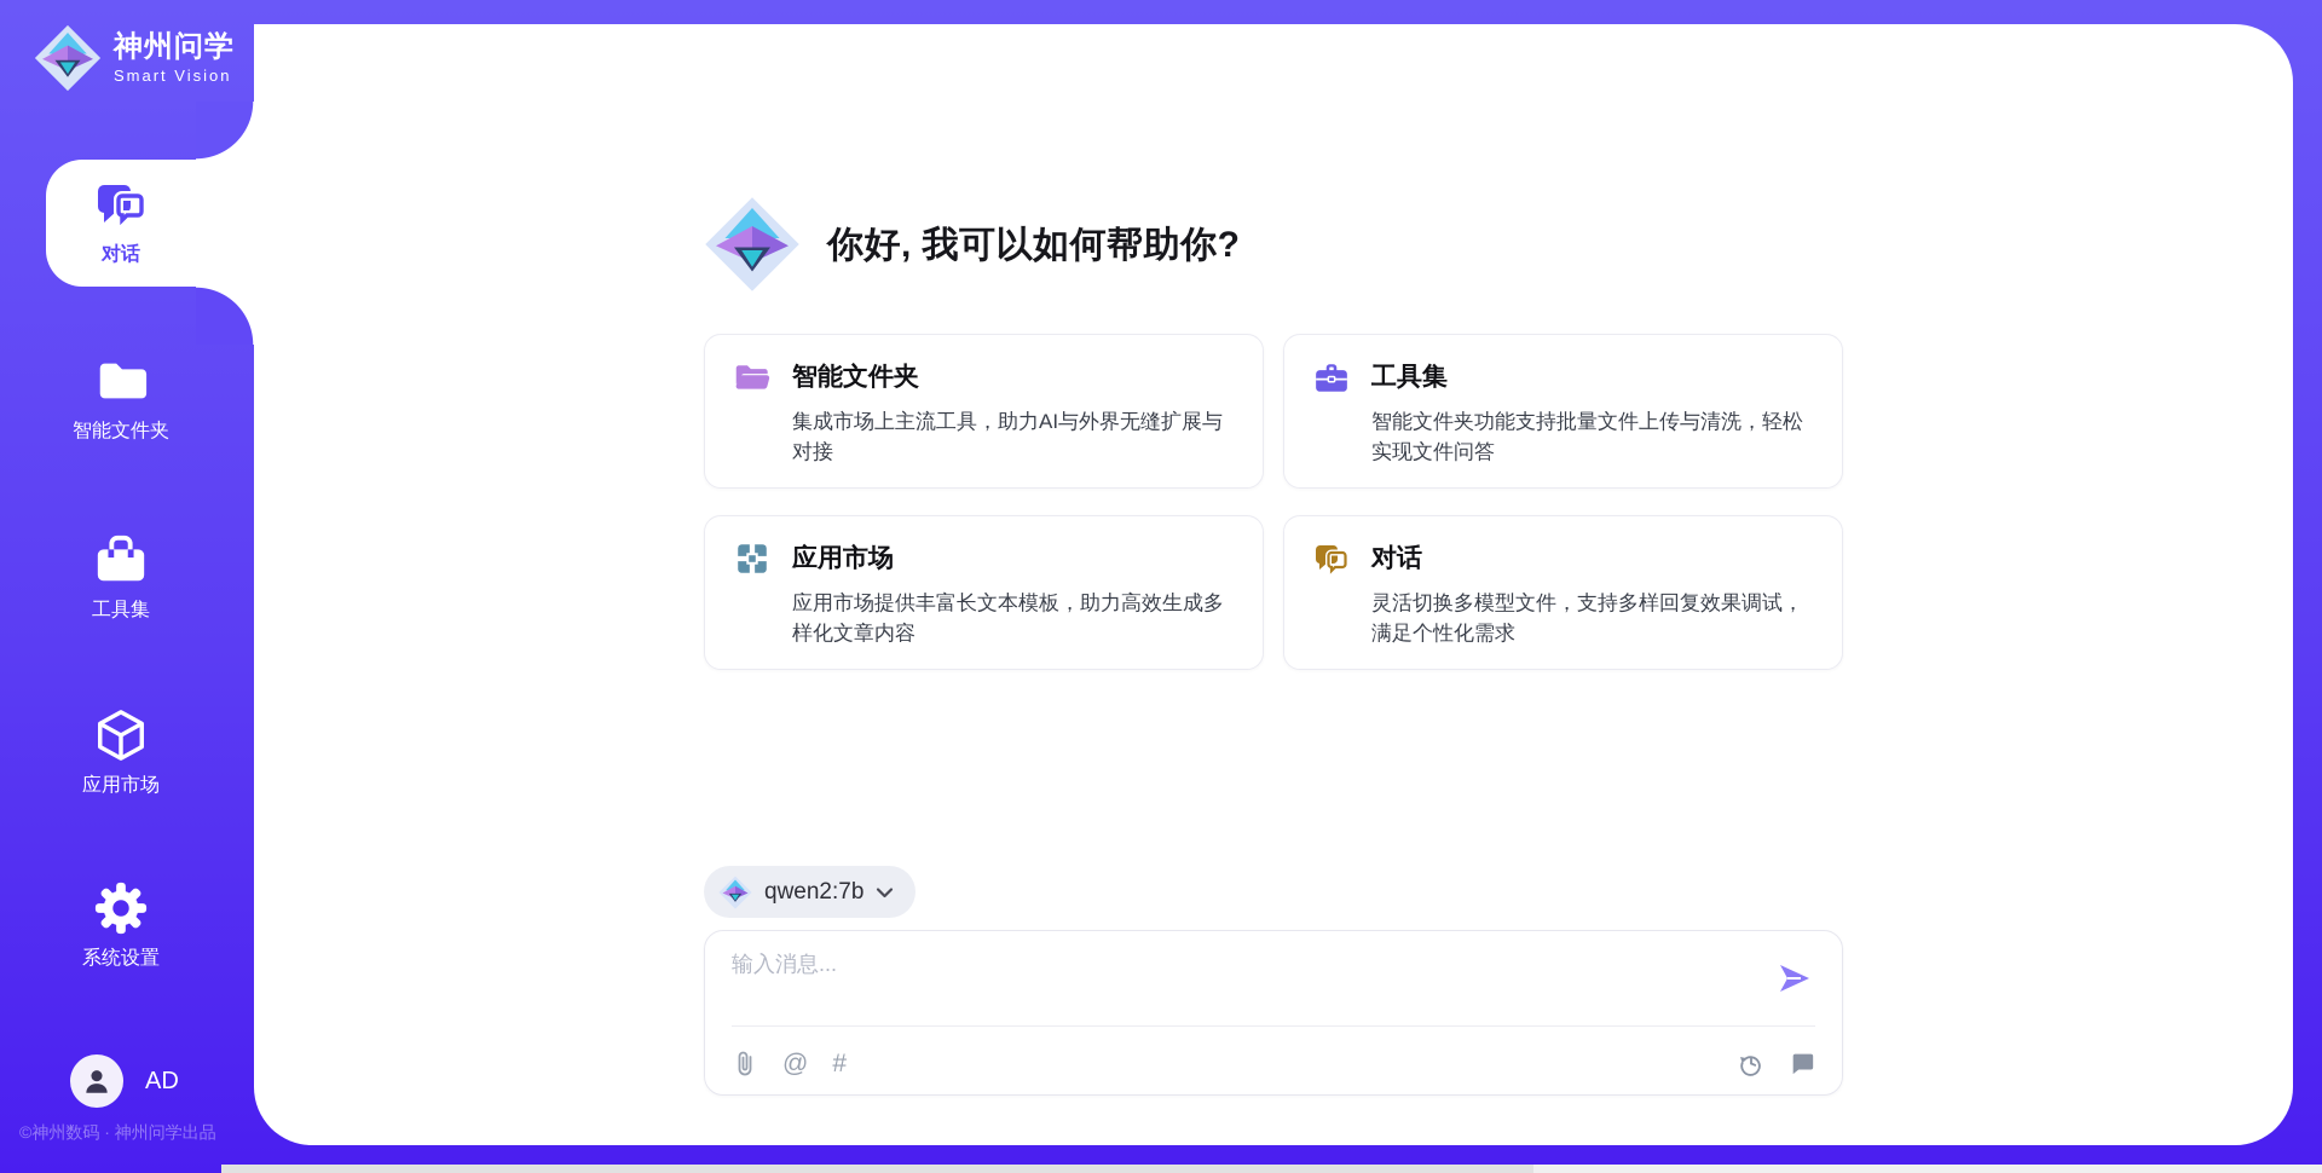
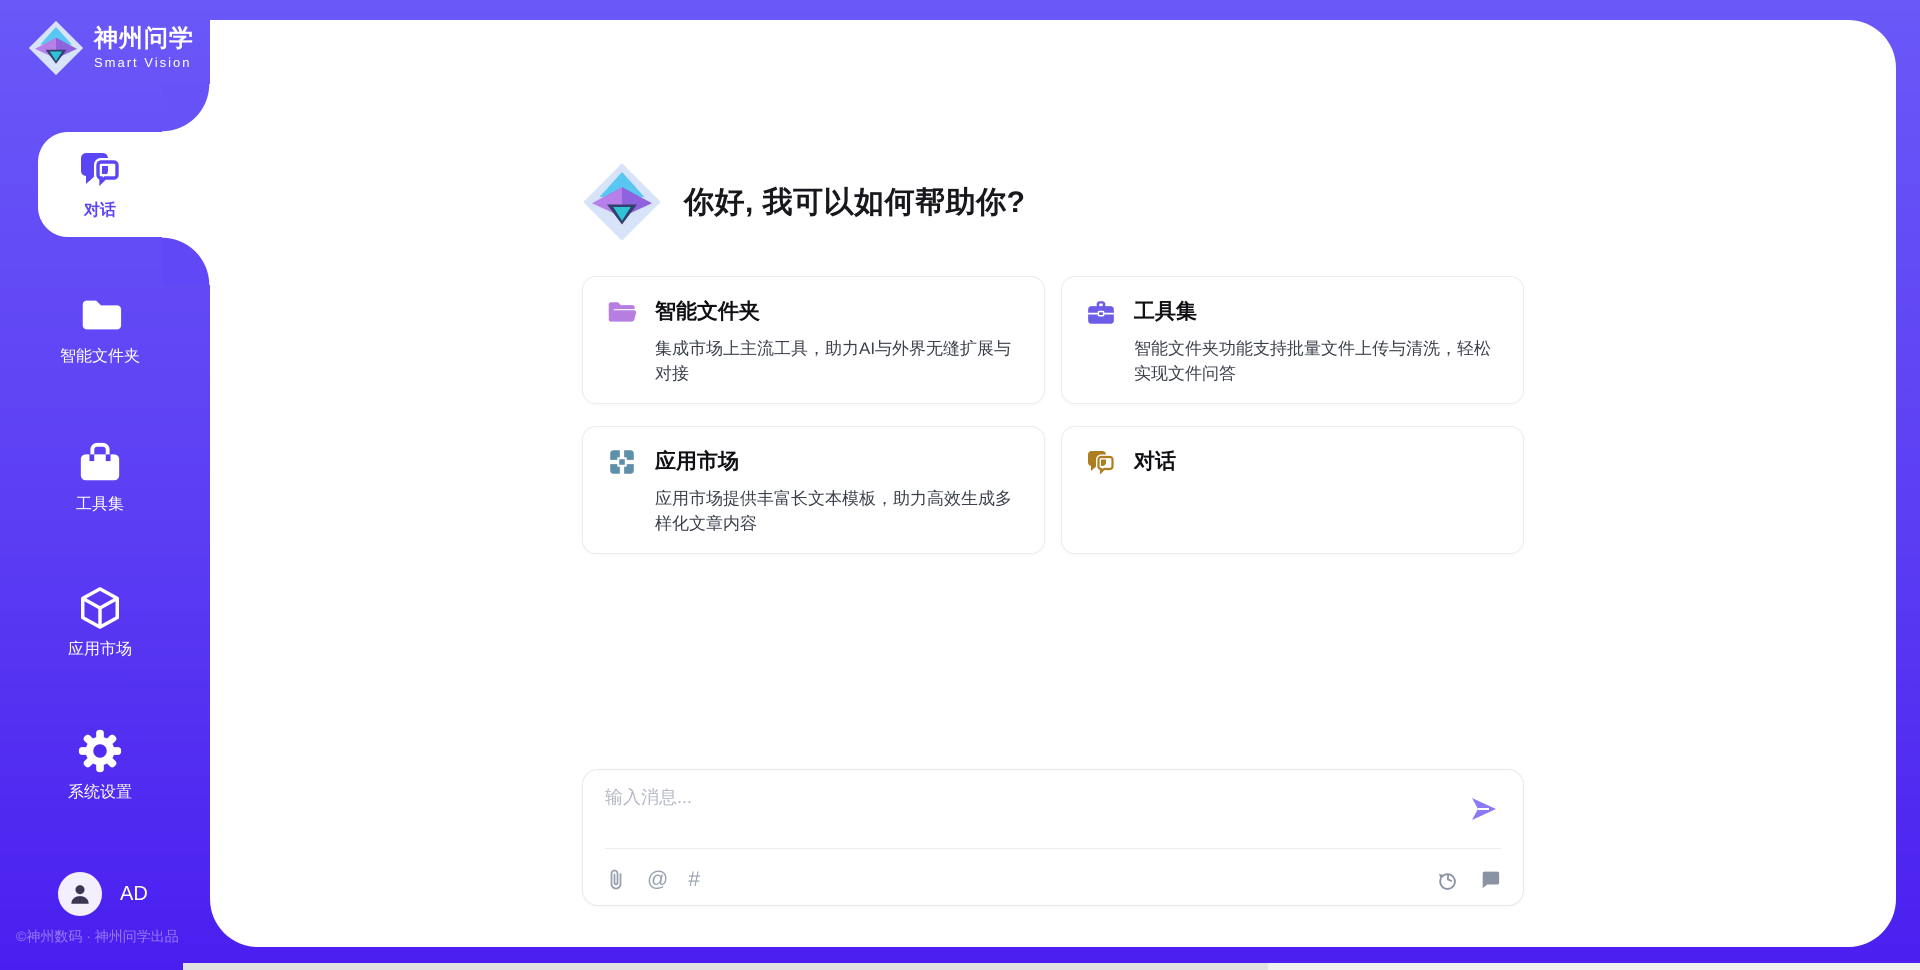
  神州问学
  Smart Vision
  对话
  智能文件夹
  工具集
  应用市场
  系统设置
  AD
  ©神州数码 · 神州问学出品
  你好, 我可以如何帮助你?
  智能文件夹
  集成市场上主流工具，助力AI与外界无缝扩展与对接
  工具集
  智能文件夹功能支持批量文件上传与清洗，轻松实现文件问答
  应用市场
  应用市场提供丰富长文本模板，助力高效生成多样化文章内容
  对话
- 灵活切换多模型文件，支持多样回复效果调试，满足个性化需求
- qwen2:7b
  输入消息...
  @
  #
